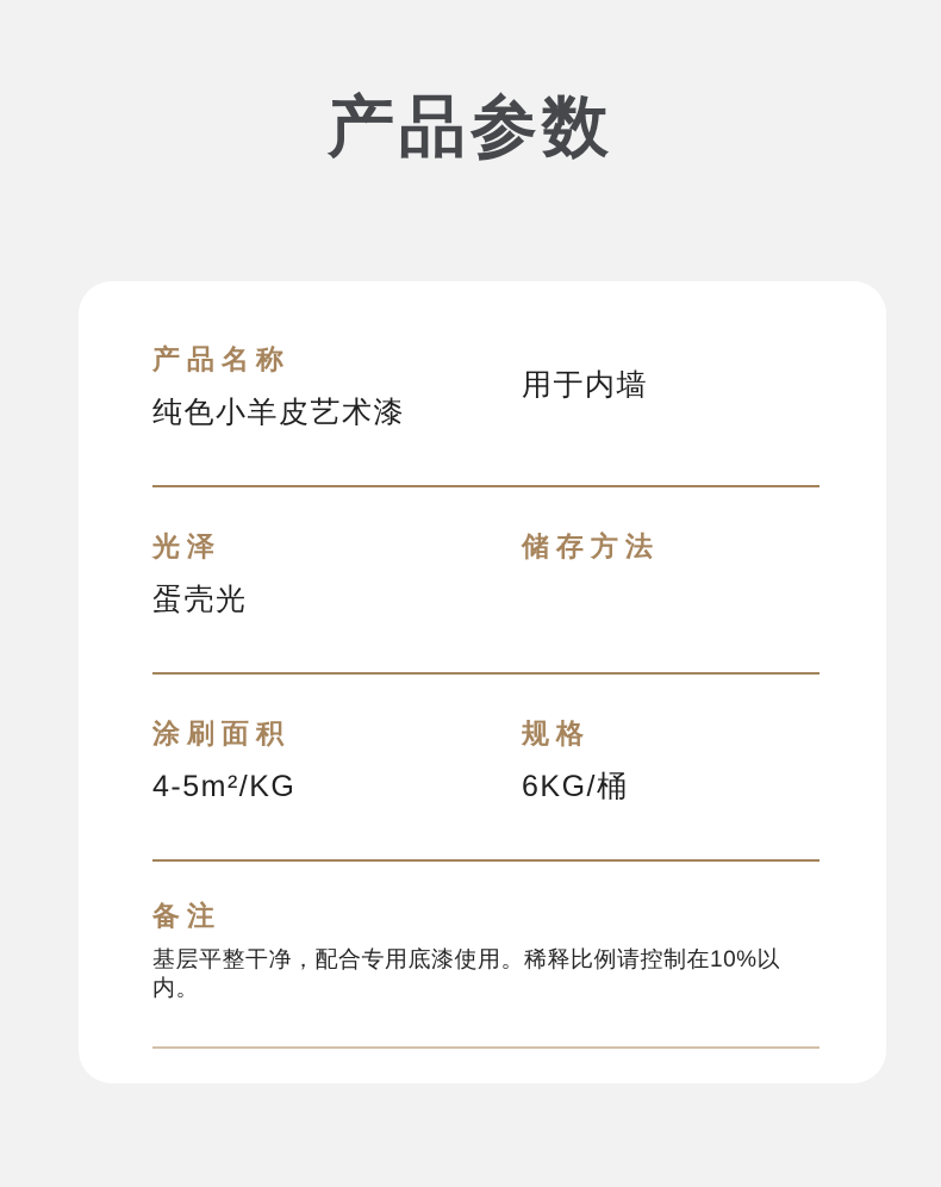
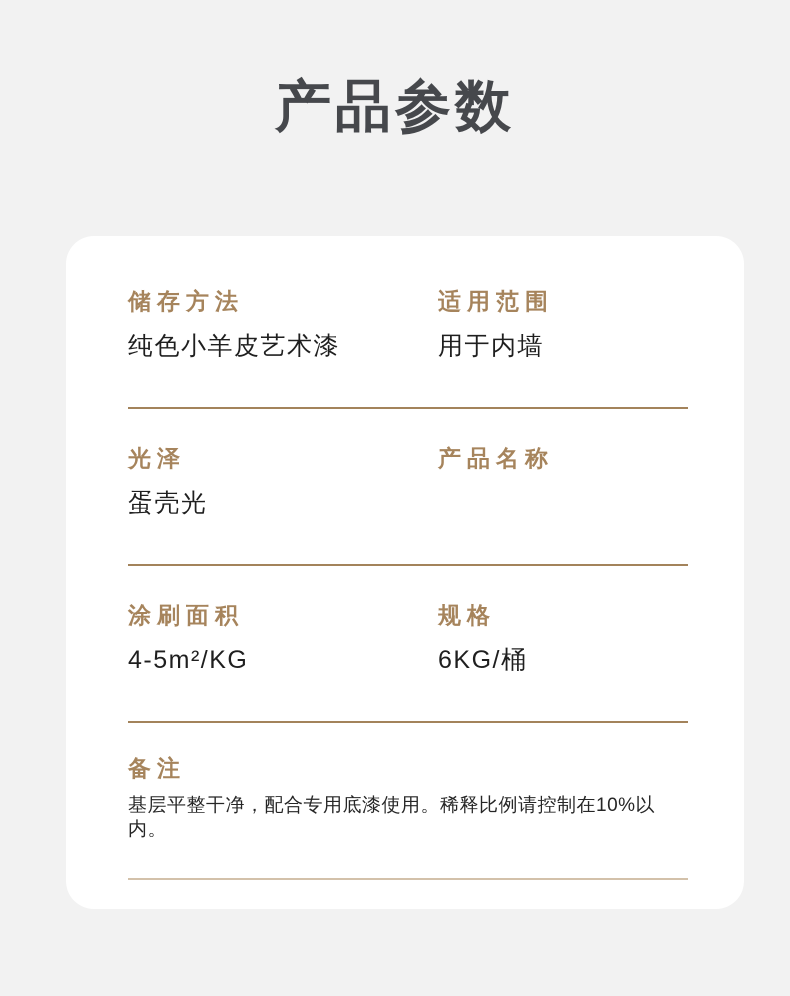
  产品参数
- 产品名称
+ 储存方法
  纯色小羊皮艺术漆
+ 适用范围
  用于内墙
  光泽
  蛋壳光
- 储存方法
+ 产品名称
  涂刷面积
  4-5m²/KG
  规格
  6KG/桶
  备注
  基层平整干净，配合专用底漆使用。稀释比例请控制在10%以内。
